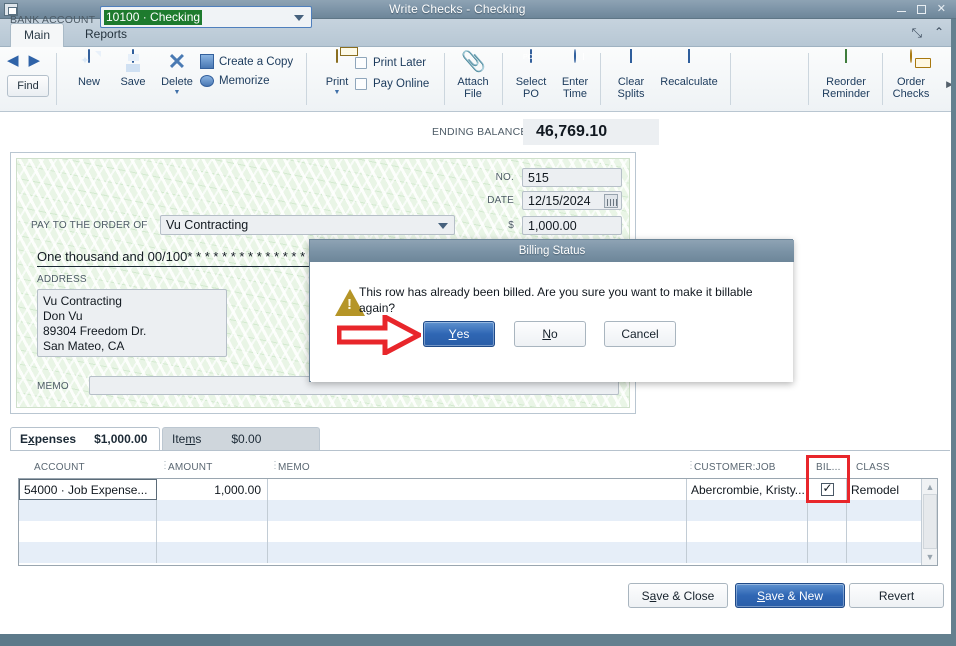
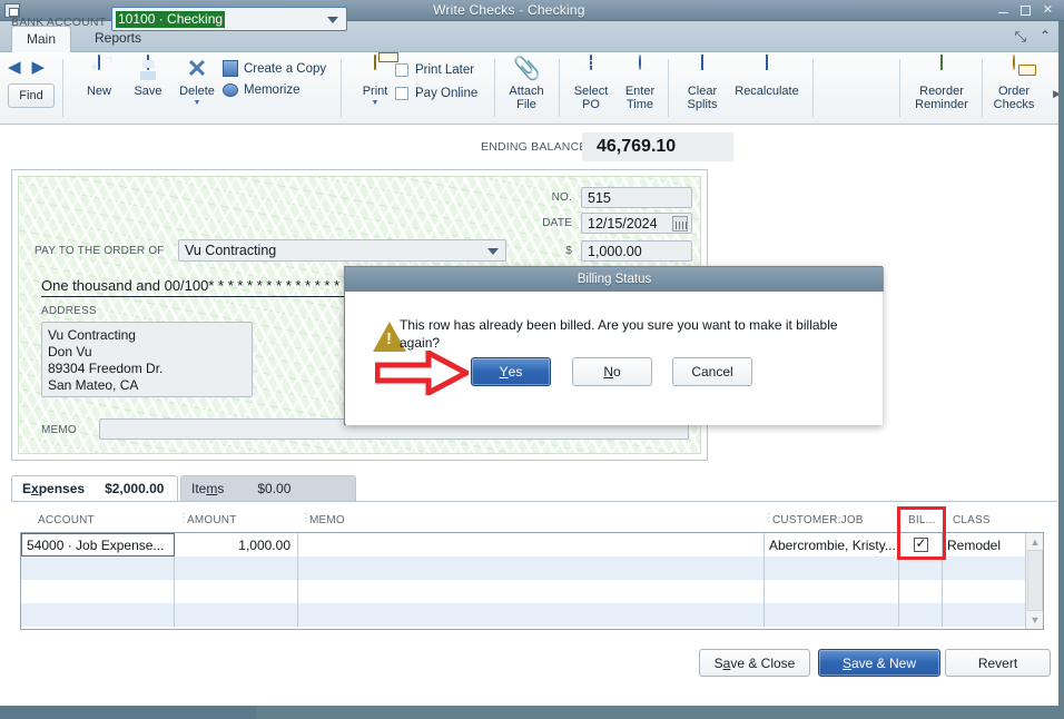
  Write Checks - Checking
  ✕
  Main
  Reports
  ⤡
  ⌃
  ◀
  ▶
  Find
  ✦
  New
  Save
  ✕
  Delete
  Create a Copy
  Memorize
  Print
  Print Later
  Pay Online
  📎
  Attach
  File
  Select
  PO
  Enter
  Time
  Clear
  Splits
  Recalculate
  Reorder
  Reminder
  Order
  Checks
  ▶
  BANK ACCOUNT
  10100 · Checking
  ENDING BALANC
  46,769.10
  NO.
  515
  DATE
  12/15/2024
  $
  1,000.00
  PAY TO THE ORDER OF
  Vu Contracting
  ADDRESS
  Vu Contracting
  Don Vu
  89304 Freedom Dr.
  San Mateo, CA
  MEMO
  Expenses
- $1,000.00
+ $2,000.00
  Items
  $0.00
  ACCOUNT
  AMOUNT
  MEMO
  CUSTOMER:JOB
  BIL...
  CLASS
  54000 · Job Expense...
  1,000.00
  Abercrombie, Kristy...
  Remodel
  ▲
  ▼
  S
  a
  ve & Close
  S
  ave & New
  Revert
  Billing Status
  !
  This row has already been billed. Are you sure you want to make it billable again?
  Y
  es
  N
  o
  Cancel
